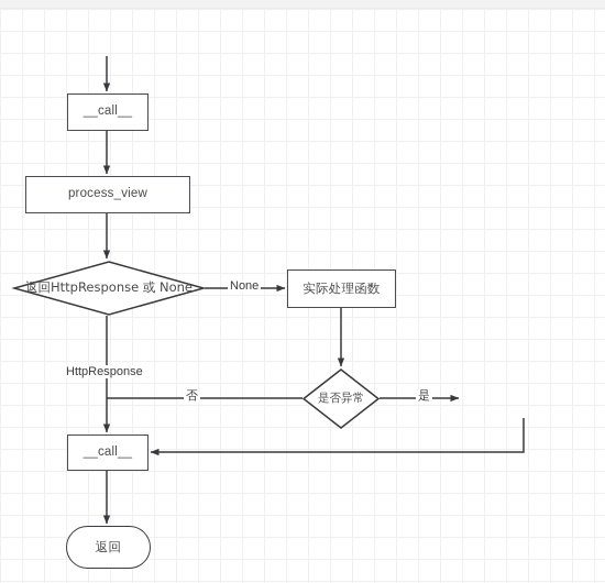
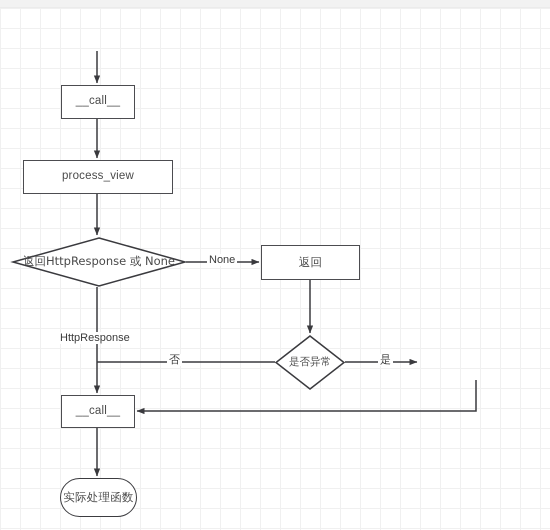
  __call__
  process_view
  返回HttpResponse 或 None
- 实际处理函数
+ 返回
  是否异常
  __call__
- 返回
+ 实际处理函数
  None
  HttpResponse
  否
  是
